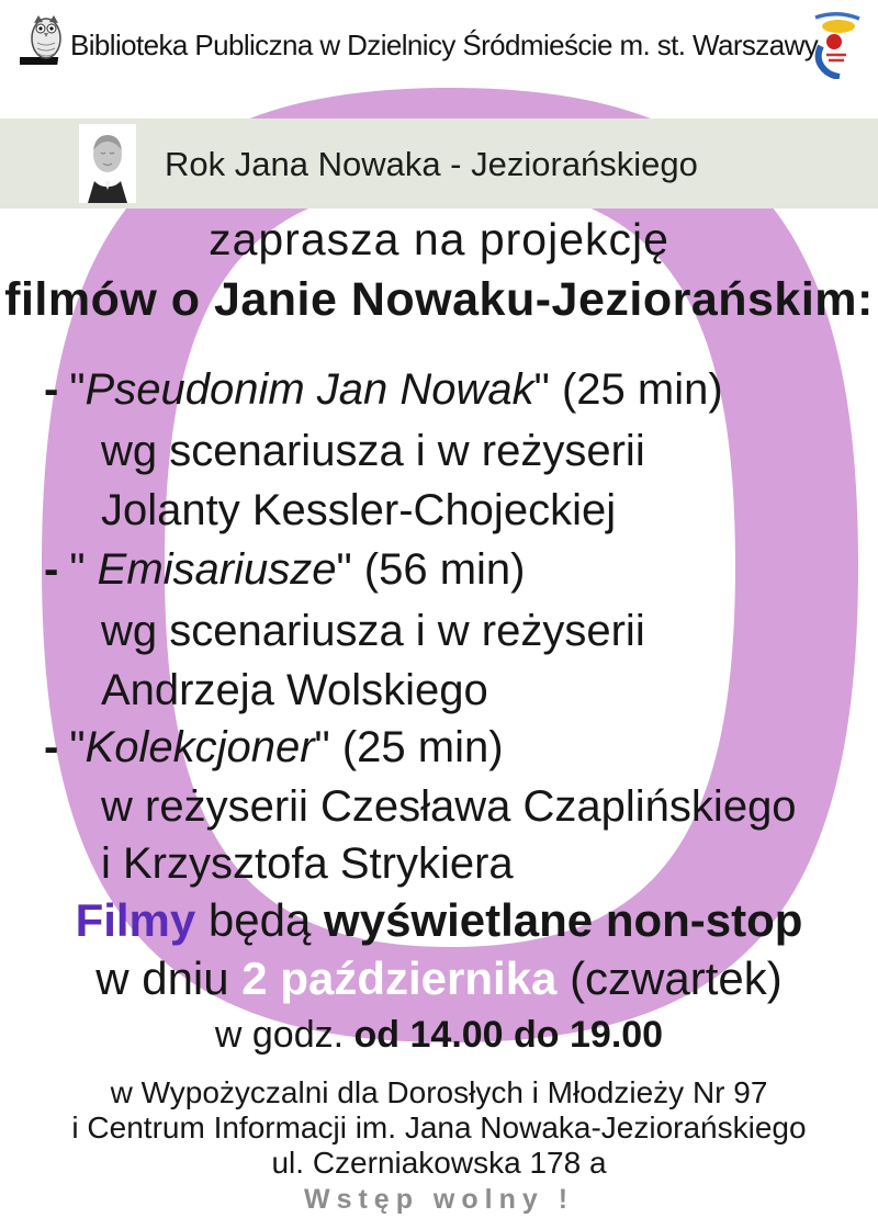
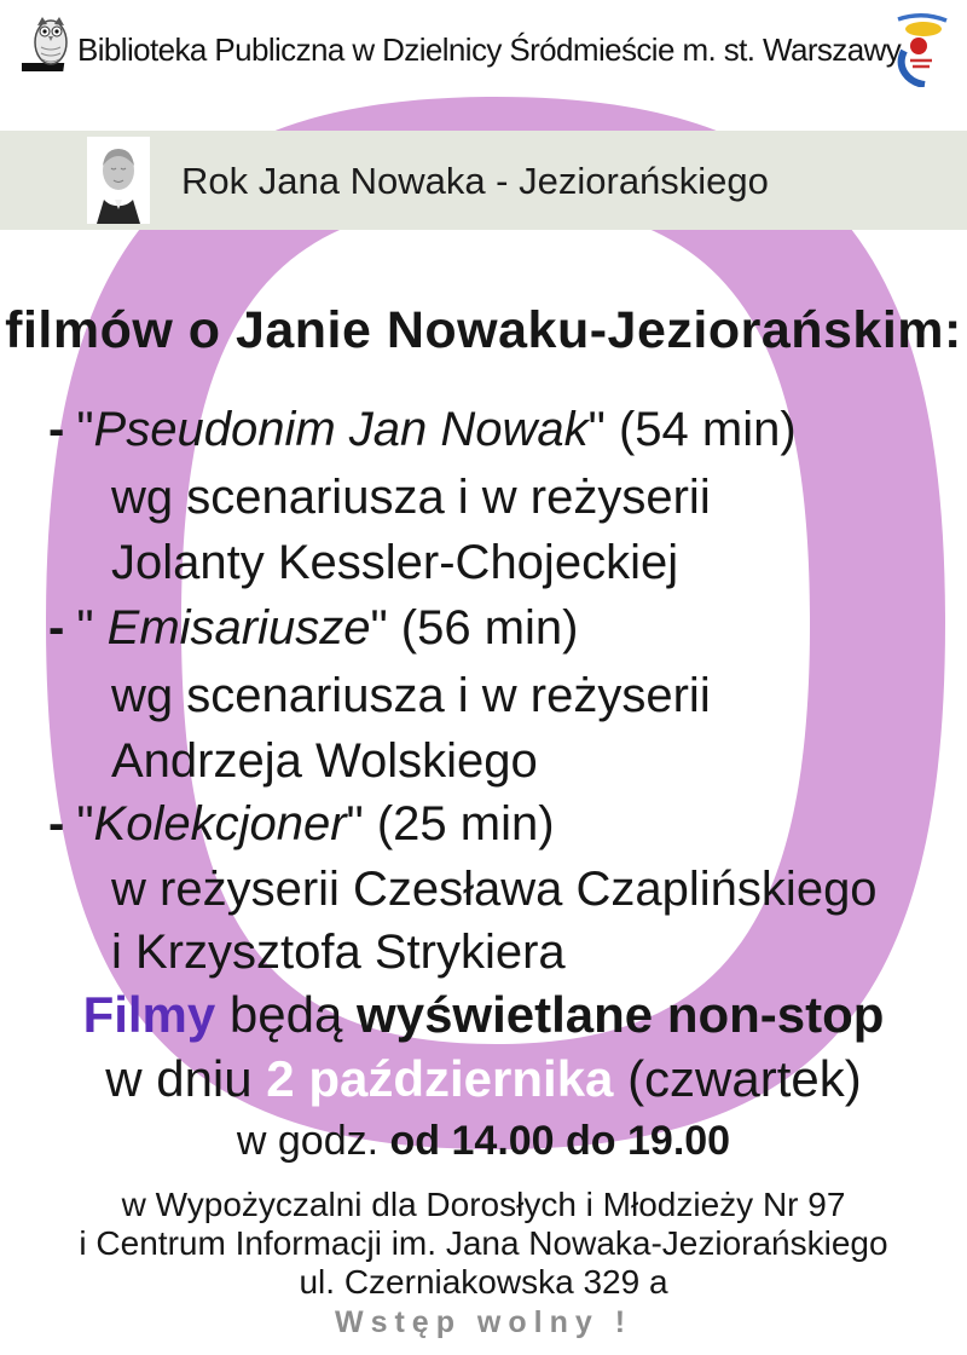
  Biblioteka Publiczna w Dzielnicy Śródmieście m. st. Warszaw
  Rok Jana Nowaka - Jeziorańskiego
- zaprasza na projekcję
  filmów o Janie Nowaku-Jeziorańskim:
- - "Pseudonim Jan Nowak" (25 min)
+ - "Pseudonim Jan Nowak" (54 min)
  wg scenariusza i w reżyserii
  Jolanty Kessler-Chojeckiej
  - " Emisariusze" (56 min)
  wg scenariusza i w reżyserii
  Andrzeja Wolskiego
  - "Kolekcjoner" (25 min)
  w reżyserii Czesława Czaplińskiego
  i Krzysztofa Strykiera
  Filmy będą wyświetlane non-stop
  w dniu 2 października (czwartek)
  w godz. od 14.00 do 19.00
  w Wypożyczalni dla Dorosłych i Młodzieży Nr 97
  i Centrum Informacji im. Jana Nowaka-Jeziorańskiego
- ul. Czerniakowska 178 a
+ ul. Czerniakowska 329 a
  Wstęp wolny !
